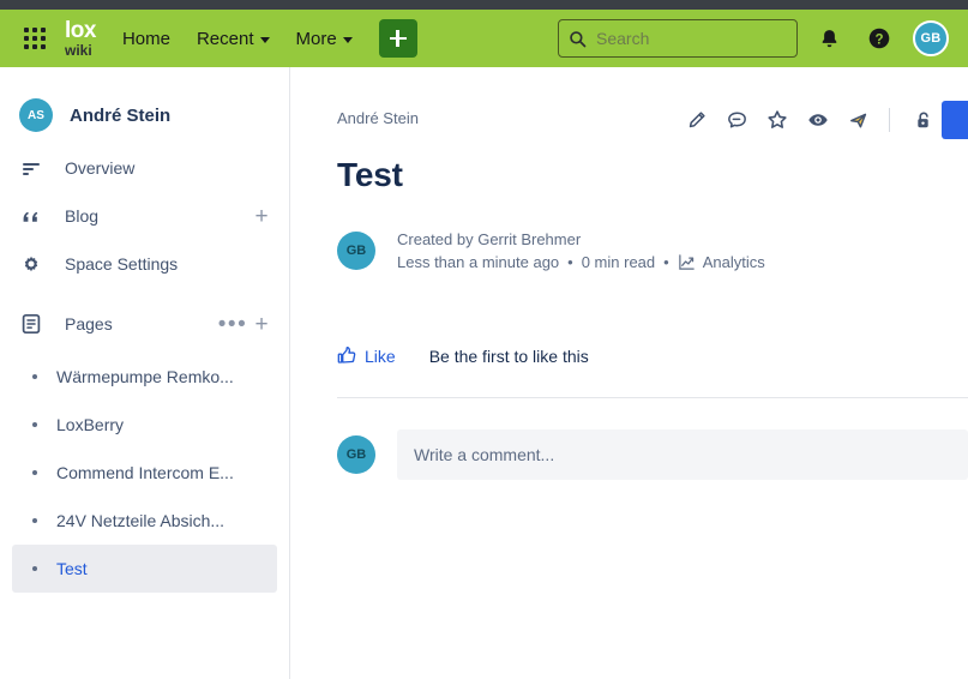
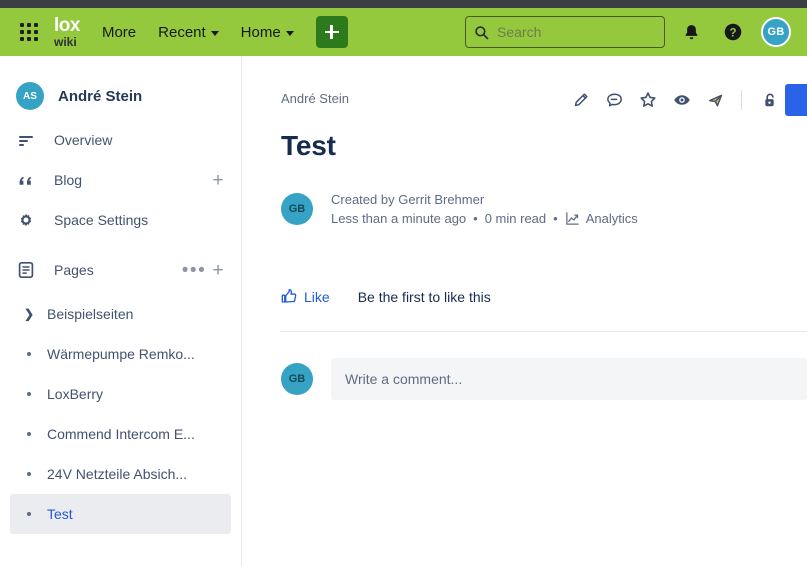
  lox
  wiki
- Home
+ More
  Recent
- More
+ Home
  Search
  ?
  GB
  AS
  André Stein
  Overview
  Blog
  +
  Space Settings
  Pages
  •••
  +
+ ❯
+ Beispielseiten
  Wärmepumpe Remko...
  LoxBerry
  Commend Intercom E...
  24V Netzteile Absich...
  Test
  André Stein
  Test
  GB
  Created by Gerrit Brehmer
  Less than a minute ago
  •
  0 min read
  •
  Analytics
  Like
  Be the first to like this
  GB
  Write a comment...
